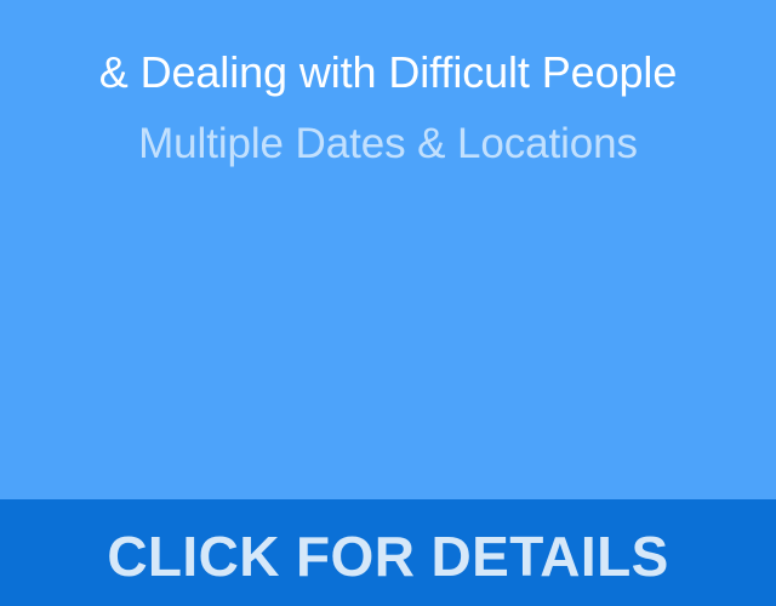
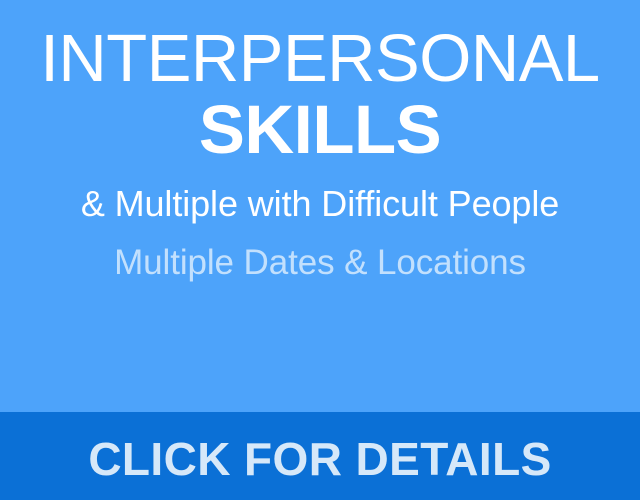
+ INTERPERSONAL
+ SKILLS
- & Dealing with Difficult People
+ & Multiple with Difficult People
  Multiple Dates & Locations
  CLICK FOR DETAILS
